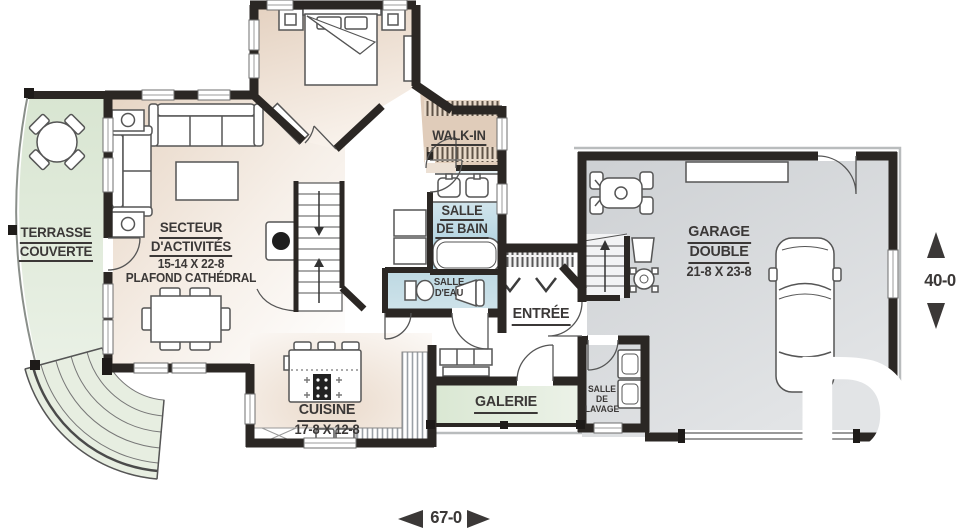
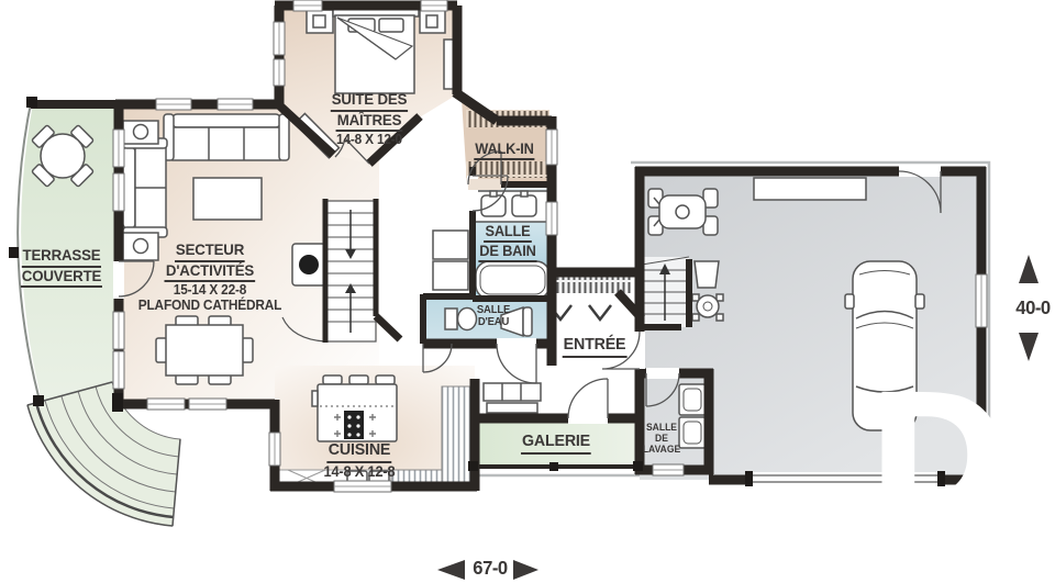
  D
  TERRASSE
  COUVERTE
  SECTEUR
  D'ACTIVITÉS
  15-14 X 22-8
  PLAFOND CATHÉDRAL
+ SUITE DES
+ MAÎTRES
+ 14-8 X 12-0
  WALK-IN
  SALLE
  DE BAIN
  SALLE
  D'EAU
  ENTRÉE
  CUISINE
- 17-8 X 12-8
+ 14-8 X 12-8
  GALERIE
  SALLE
  DE
  LAVAGE
- GARAGE
- DOUBLE
- 21-8 X 23-8
  40-0
  67-0
